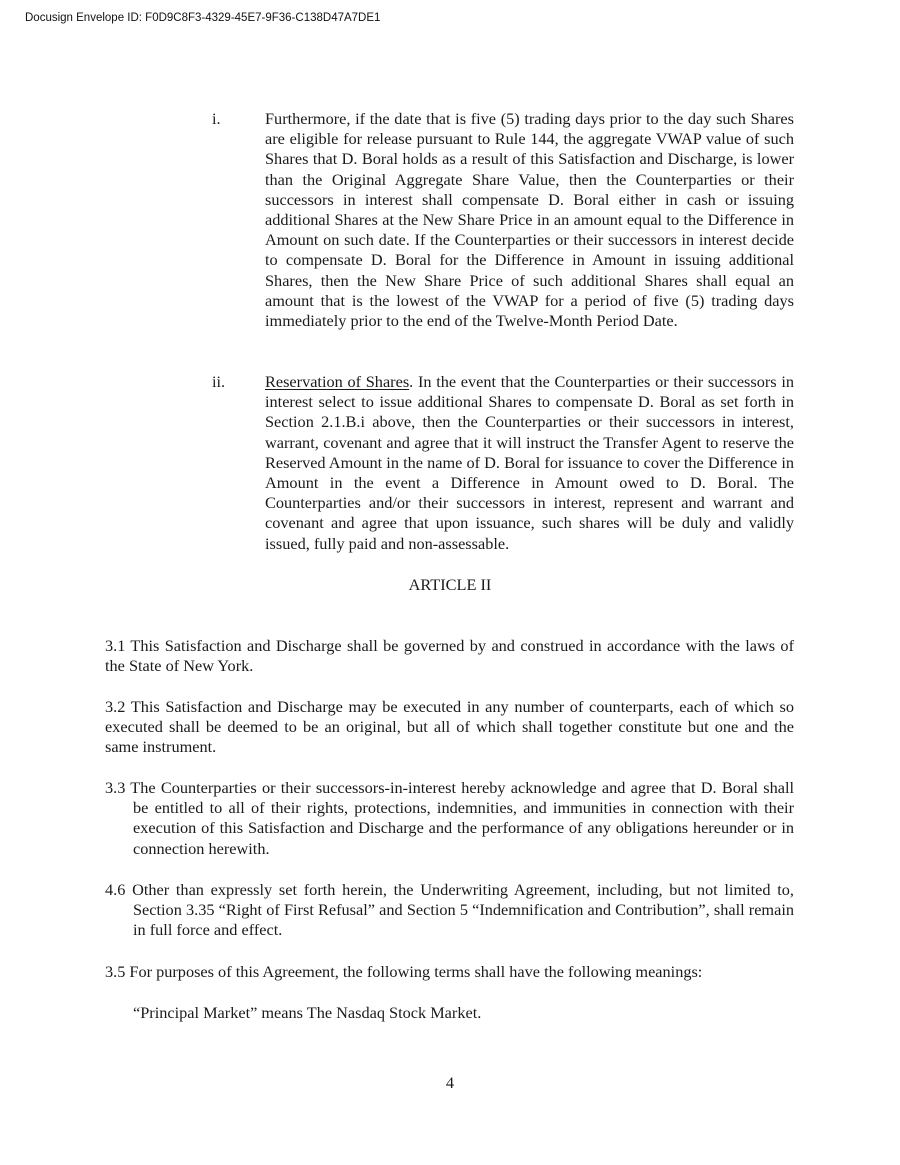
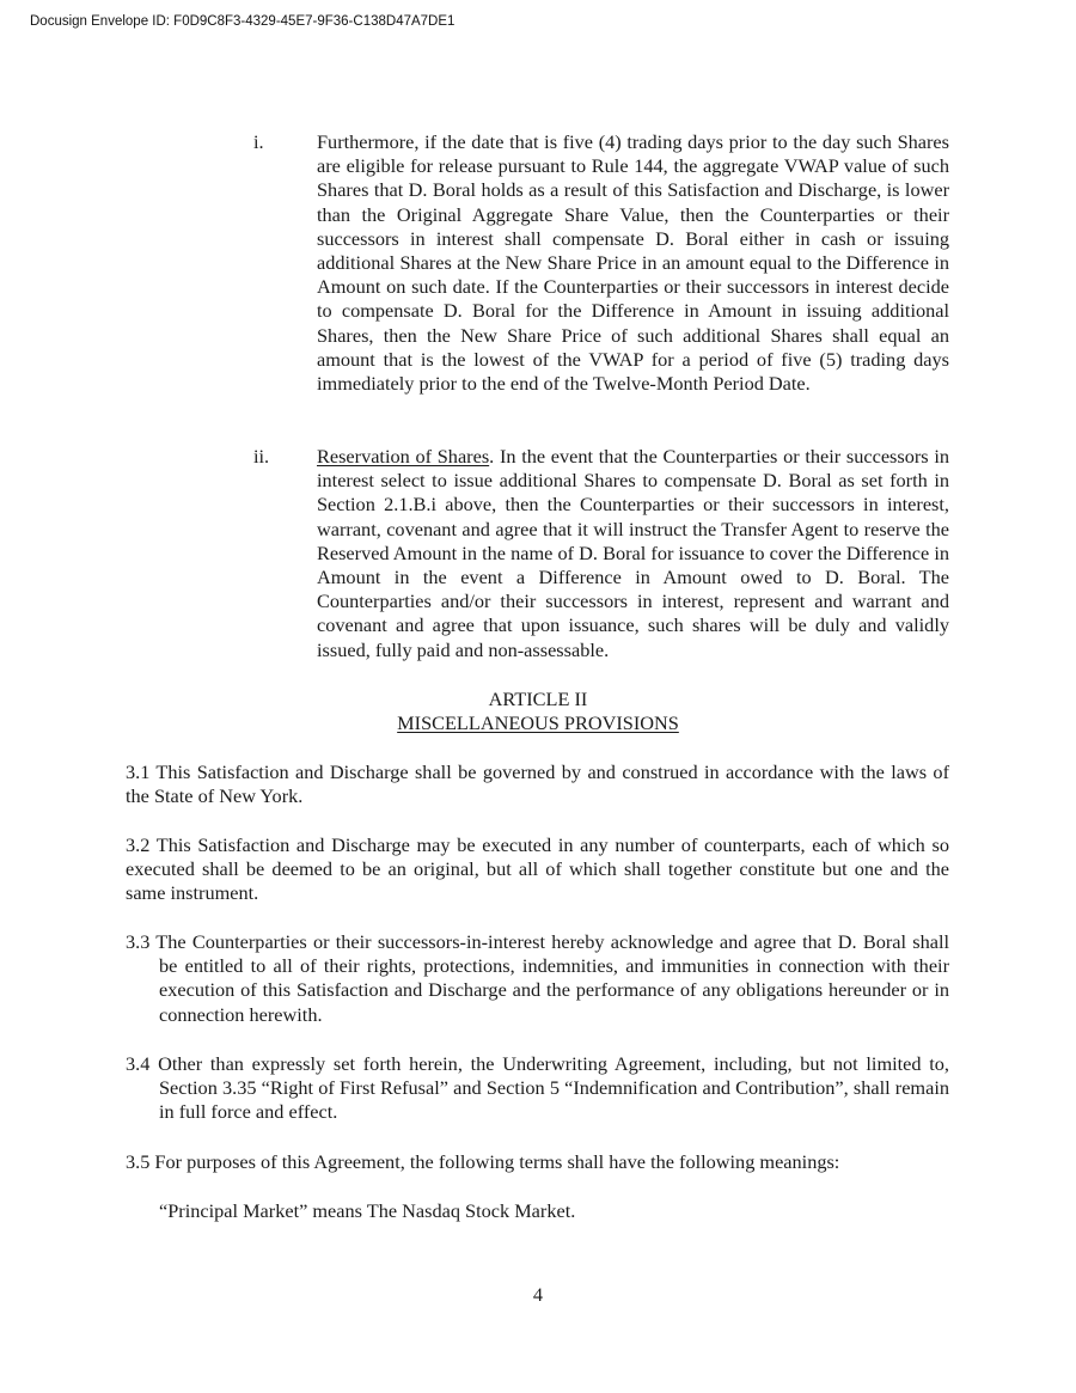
  Docusign Envelope ID: F0D9C8F3-4329-45E7-9F36-C138D47A7DE1
  i.
- Furthermore, if the date that is five (5) trading days prior to the day such Shares are eligible for release pursuant to Rule 144, the aggregate VWAP value of such Shares that D. Boral holds as a result of this Satisfaction and Discharge, is lower than the Original Aggregate Share Value, then the Counterparties or their successors in interest shall compensate D. Boral either in cash or issuing additional Shares at the New Share Price in an amount equal to the Difference in Amount on such date. If the Counterparties or their successors in interest decide to compensate D. Boral for the Difference in Amount in issuing additional Shares, then the New Share Price of such additional Shares shall equal an amount that is the lowest of the VWAP for a period of five (5) trading days immediately prior to the end of the Twelve-Month Period Date.
+ Furthermore, if the date that is five (4) trading days prior to the day such Shares are eligible for release pursuant to Rule 144, the aggregate VWAP value of such Shares that D. Boral holds as a result of this Satisfaction and Discharge, is lower than the Original Aggregate Share Value, then the Counterparties or their successors in interest shall compensate D. Boral either in cash or issuing additional Shares at the New Share Price in an amount equal to the Difference in Amount on such date. If the Counterparties or their successors in interest decide to compensate D. Boral for the Difference in Amount in issuing additional Shares, then the New Share Price of such additional Shares shall equal an amount that is the lowest of the VWAP for a period of five (5) trading days immediately prior to the end of the Twelve-Month Period Date.
  ii.
  Reservation of Shares. In the event that the Counterparties or their successors in interest select to issue additional Shares to compensate D. Boral as set forth in Section 2.1.B.i above, then the Counterparties or their successors in interest, warrant, covenant and agree that it will instruct the Transfer Agent to reserve the Reserved Amount in the name of D. Boral for issuance to cover the Difference in Amount in the event a Difference in Amount owed to D. Boral. The Counterparties and/or their successors in interest, represent and warrant and covenant and agree that upon issuance, such shares will be duly and validly issued, fully paid and non-assessable.
  ARTICLE II
+ MISCELLANEOUS PROVISIONS
  3.1 This Satisfaction and Discharge shall be governed by and construed in accordance with the laws of the State of New York.
  3.2 This Satisfaction and Discharge may be executed in any number of counterparts, each of which so executed shall be deemed to be an original, but all of which shall together constitute but one and the same instrument.
  3.3 The Counterparties or their successors-in-interest hereby acknowledge and agree that D. Boral shall be entitled to all of their rights, protections, indemnities, and immunities in connection with their execution of this Satisfaction and Discharge and the performance of any obligations hereunder or in connection herewith.
- 4.6 Other than expressly set forth herein, the Underwriting Agreement, including, but not limited to, Section 3.35 “Right of First Refusal” and Section 5 “Indemnification and Contribution”, shall remain in full force and effect.
+ 3.4 Other than expressly set forth herein, the Underwriting Agreement, including, but not limited to, Section 3.35 “Right of First Refusal” and Section 5 “Indemnification and Contribution”, shall remain in full force and effect.
  3.5 For purposes of this Agreement, the following terms shall have the following meanings:
  “Principal Market” means The Nasdaq Stock Market.
  4
